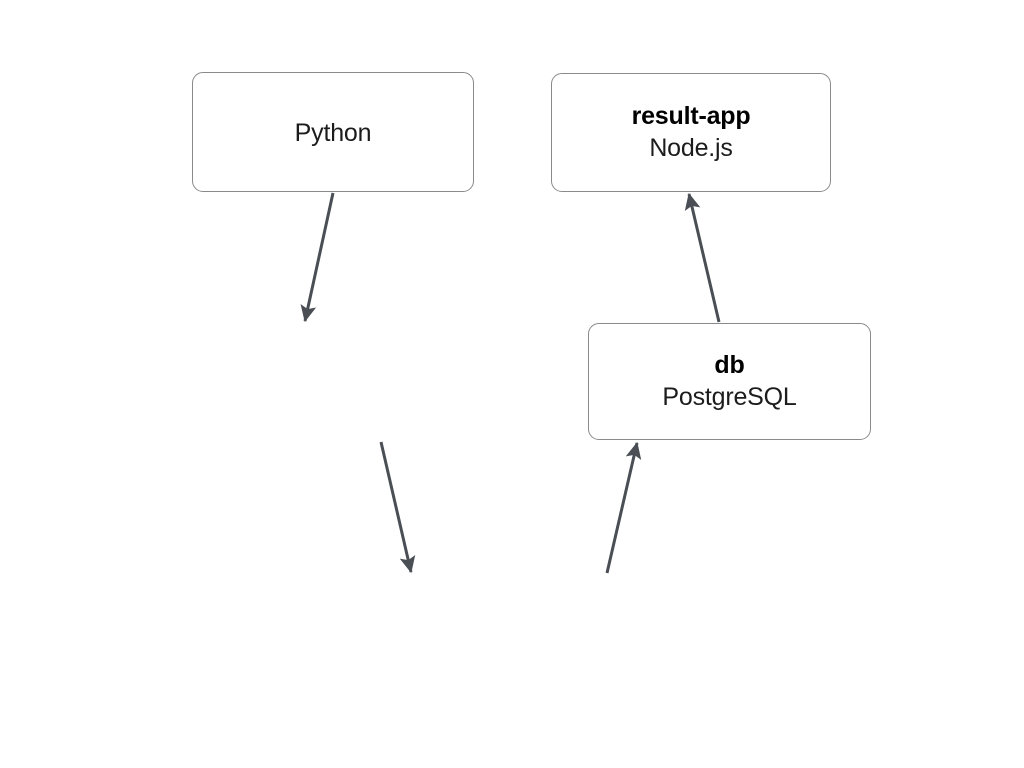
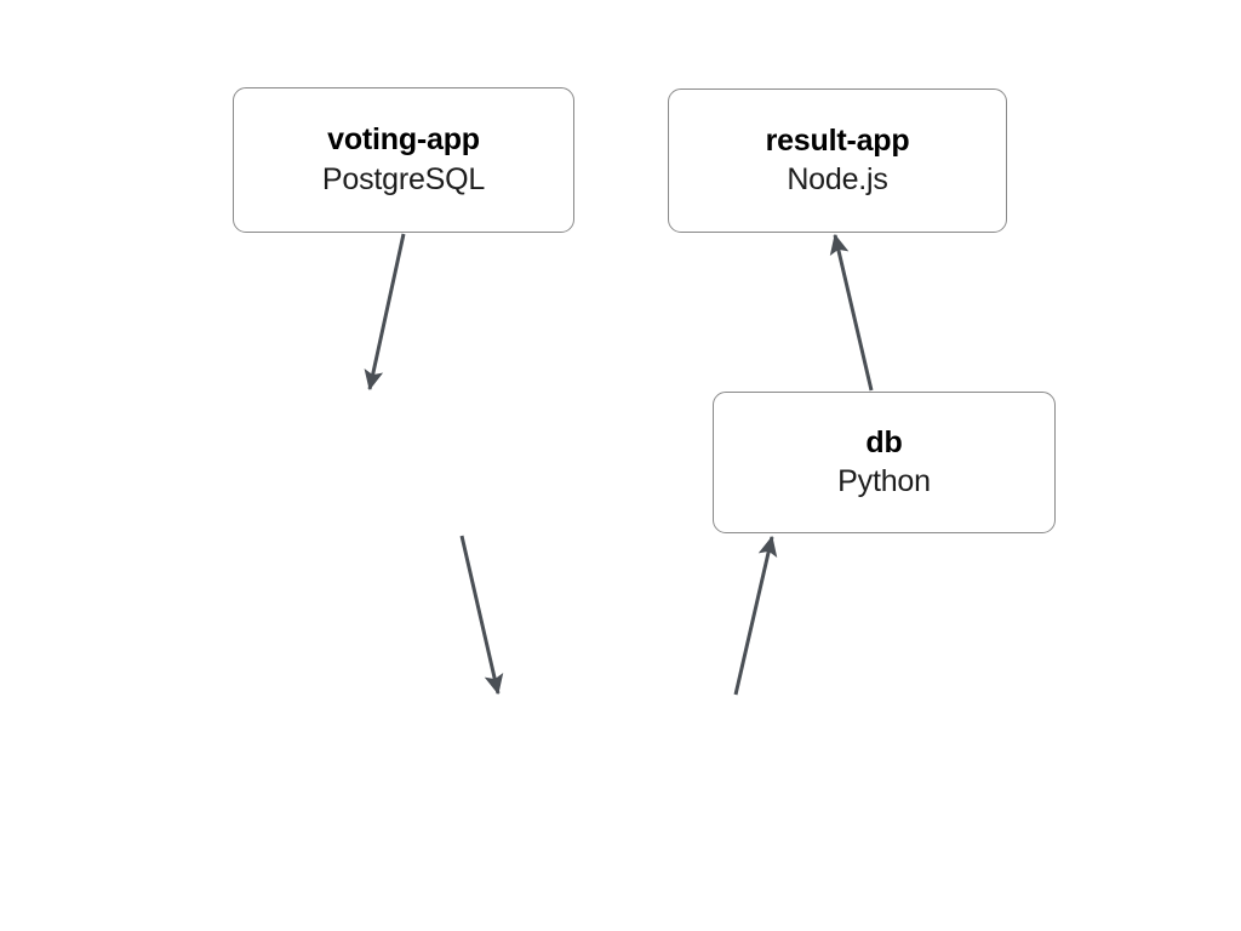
+ voting-app
- Python
+ PostgreSQL
  result-app
  Node.js
  db
- PostgreSQL
+ Python
